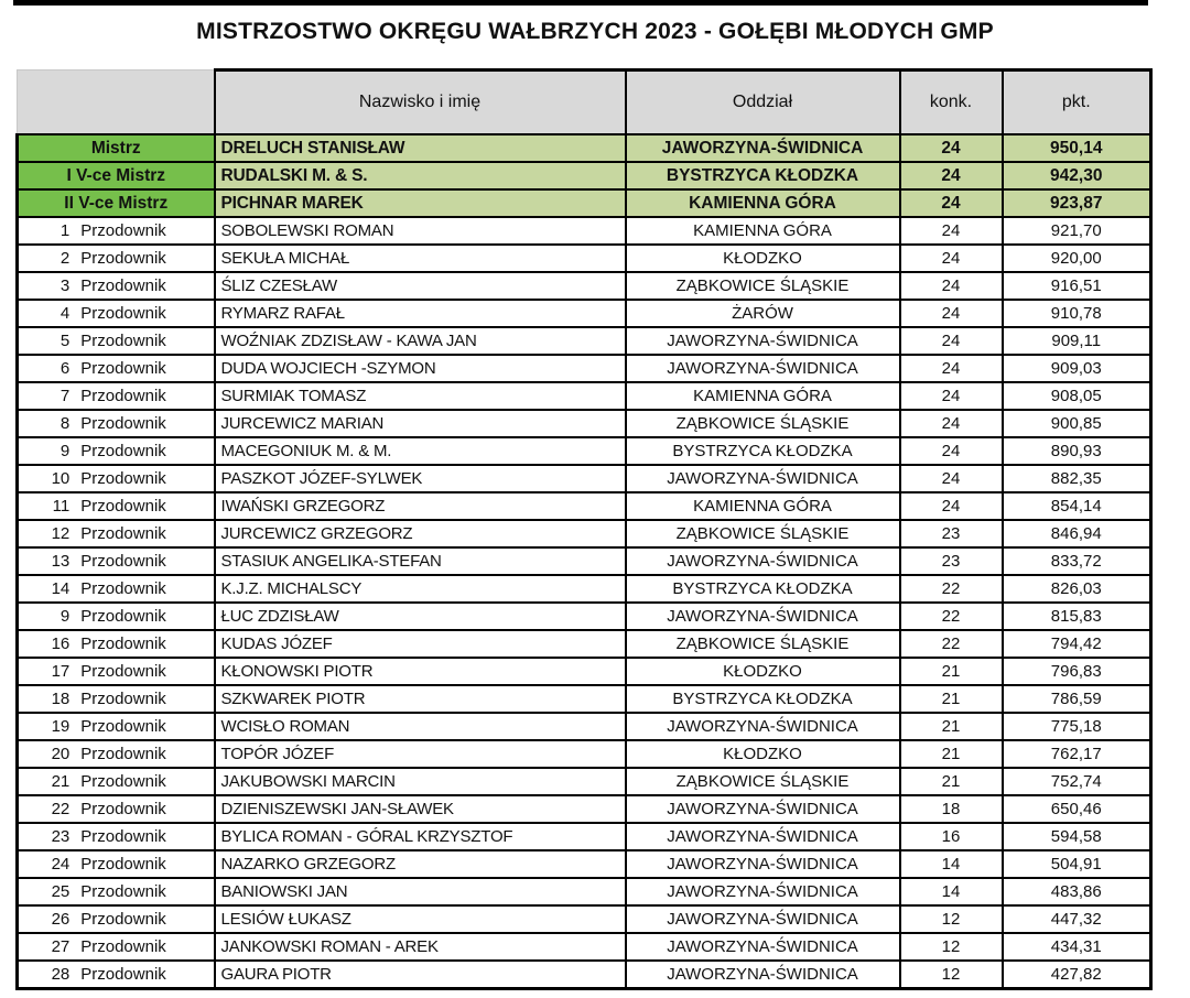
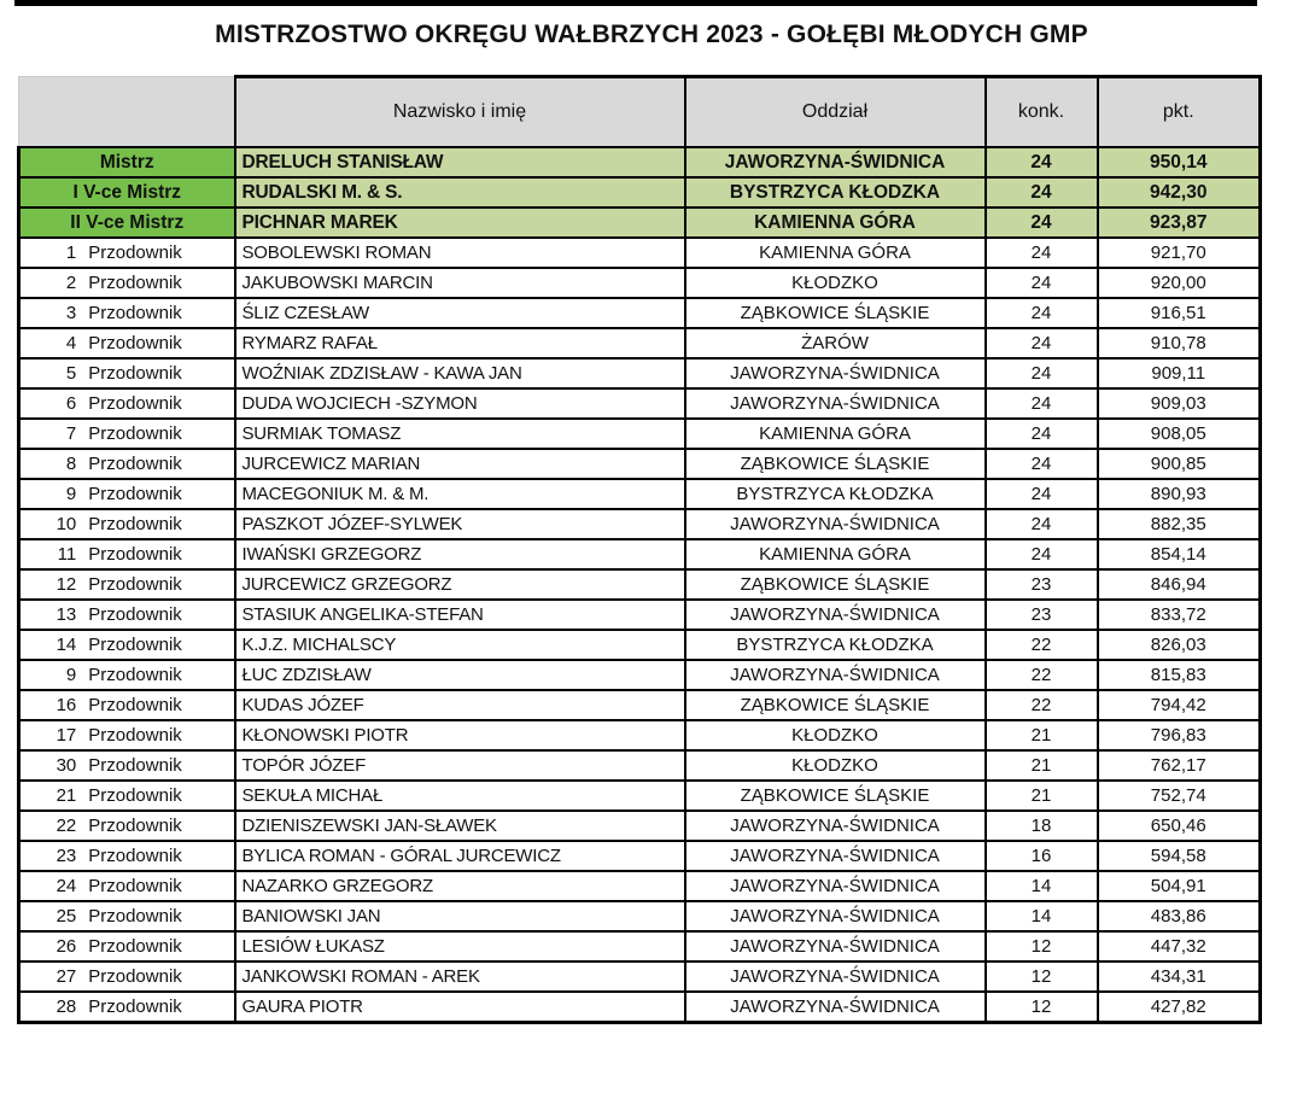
  MISTRZOSTWO OKRĘGU WAŁBRZYCH 2023 - GOŁĘBI MŁODYCH GMP
  	Nazwisko i imię	Oddział	konk.	pkt.
  Mistrz	DRELUCH STANISŁAW	JAWORZYNA-ŚWIDNICA	24	950,14
  I V-ce Mistrz	RUDALSKI M. & S.	BYSTRZYCA KŁODZKA	24	942,30
  II V-ce Mistrz	PICHNAR MAREK	KAMIENNA GÓRA	24	923,87
  1 Przodownik	SOBOLEWSKI ROMAN	KAMIENNA GÓRA	24	921,70
- 2 Przodownik	SEKUŁA MICHAŁ	KŁODZKO	24	920,00
+ 2 Przodownik	JAKUBOWSKI MARCIN	KŁODZKO	24	920,00
  3 Przodownik	ŚLIZ CZESŁAW	ZĄBKOWICE ŚLĄSKIE	24	916,51
  4 Przodownik	RYMARZ RAFAŁ	ŻARÓW	24	910,78
  5 Przodownik	WOŹNIAK ZDZISŁAW - KAWA JAN	JAWORZYNA-ŚWIDNICA	24	909,11
  6 Przodownik	DUDA WOJCIECH -SZYMON	JAWORZYNA-ŚWIDNICA	24	909,03
  7 Przodownik	SURMIAK TOMASZ	KAMIENNA GÓRA	24	908,05
  8 Przodownik	JURCEWICZ MARIAN	ZĄBKOWICE ŚLĄSKIE	24	900,85
  9 Przodownik	MACEGONIUK M. & M.	BYSTRZYCA KŁODZKA	24	890,93
  10 Przodownik	PASZKOT JÓZEF-SYLWEK	JAWORZYNA-ŚWIDNICA	24	882,35
  11 Przodownik	IWAŃSKI GRZEGORZ	KAMIENNA GÓRA	24	854,14
  12 Przodownik	JURCEWICZ GRZEGORZ	ZĄBKOWICE ŚLĄSKIE	23	846,94
  13 Przodownik	STASIUK ANGELIKA-STEFAN	JAWORZYNA-ŚWIDNICA	23	833,72
  14 Przodownik	K.J.Z. MICHALSCY	BYSTRZYCA KŁODZKA	22	826,03
  9 Przodownik	ŁUC ZDZISŁAW	JAWORZYNA-ŚWIDNICA	22	815,83
  16 Przodownik	KUDAS JÓZEF	ZĄBKOWICE ŚLĄSKIE	22	794,42
  17 Przodownik	KŁONOWSKI PIOTR	KŁODZKO	21	796,83
- 18 Przodownik	SZKWAREK PIOTR	BYSTRZYCA KŁODZKA	21	786,59
- 19 Przodownik	WCISŁO ROMAN	JAWORZYNA-ŚWIDNICA	21	775,18
- 20 Przodownik	TOPÓR JÓZEF	KŁODZKO	21	762,17
+ 30 Przodownik	TOPÓR JÓZEF	KŁODZKO	21	762,17
- 21 Przodownik	JAKUBOWSKI MARCIN	ZĄBKOWICE ŚLĄSKIE	21	752,74
+ 21 Przodownik	SEKUŁA MICHAŁ	ZĄBKOWICE ŚLĄSKIE	21	752,74
  22 Przodownik	DZIENISZEWSKI JAN-SŁAWEK	JAWORZYNA-ŚWIDNICA	18	650,46
- 23 Przodownik	BYLICA ROMAN - GÓRAL KRZYSZTOF	JAWORZYNA-ŚWIDNICA	16	594,58
+ 23 Przodownik	BYLICA ROMAN - GÓRAL JURCEWICZ	JAWORZYNA-ŚWIDNICA	16	594,58
  24 Przodownik	NAZARKO GRZEGORZ	JAWORZYNA-ŚWIDNICA	14	504,91
  25 Przodownik	BANIOWSKI JAN	JAWORZYNA-ŚWIDNICA	14	483,86
  26 Przodownik	LESIÓW ŁUKASZ	JAWORZYNA-ŚWIDNICA	12	447,32
  27 Przodownik	JANKOWSKI ROMAN - AREK	JAWORZYNA-ŚWIDNICA	12	434,31
  28 Przodownik	GAURA PIOTR	JAWORZYNA-ŚWIDNICA	12	427,82
